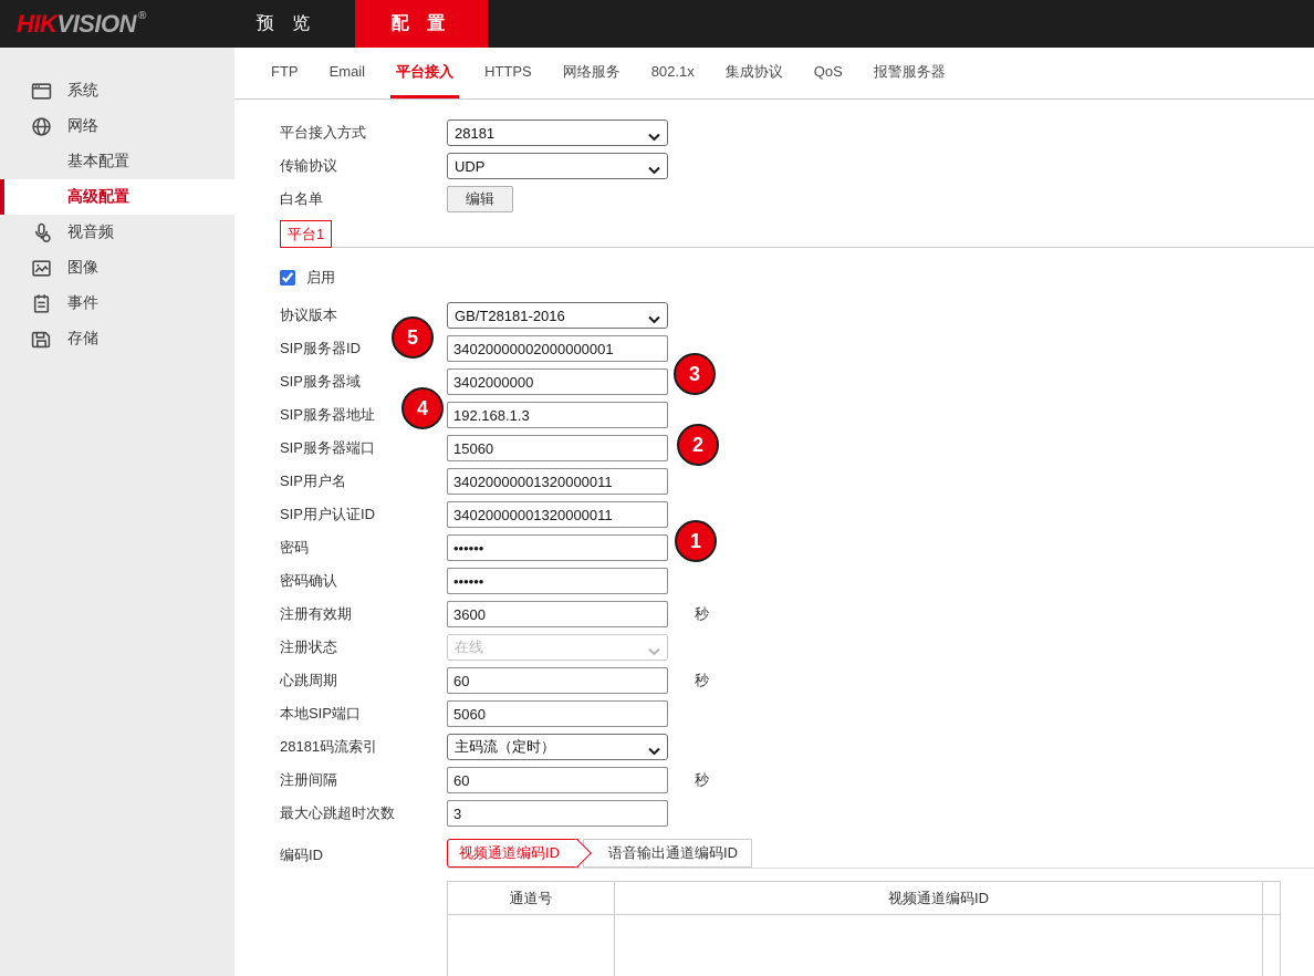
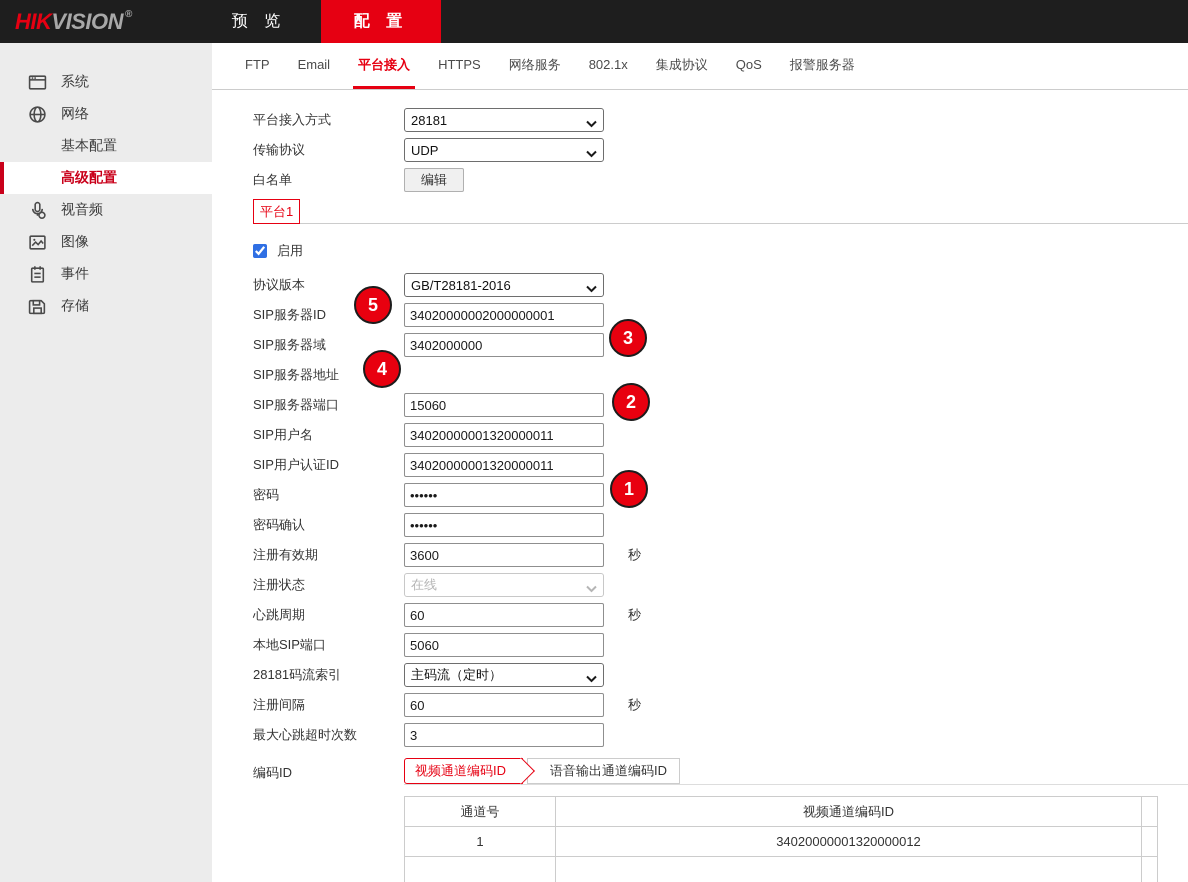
  HIK
  VISION
  ®
  预 览
  配 置
  系统
  网络
  基本配置
  高级配置
  视音频
  图像
  事件
  存储
  FTP
  Email
  平台接入
  HTTPS
  网络服务
  802.1x
  集成协议
  QoS
  报警服务器
  平台接入方式
  28181
  传输协议
  UDP
  白名单
  编辑
  平台1
  启用
  协议版本
  GB/T28181-2016
  SIP服务器ID
  34020000002000000001
  SIP服务器域
  3402000000
  SIP服务器地址
- 192.168.1.3
  SIP服务器端口
  15060
  SIP用户名
  34020000001320000011
  SIP用户认证ID
  34020000001320000011
  密码
  ••••••
  密码确认
  ••••••
  注册有效期
  3600
  秒
  注册状态
  在线
  心跳周期
  60
  秒
  本地SIP端口
  5060
  28181码流索引
  主码流（定时）
  注册间隔
  60
  秒
  最大心跳超时次数
  3
  编码ID
  视频通道编码ID
  语音输出通道编码ID
  通道号	视频通道编码ID
+ 1	34020000001320000012
  1
  2
  3
  4
  5
